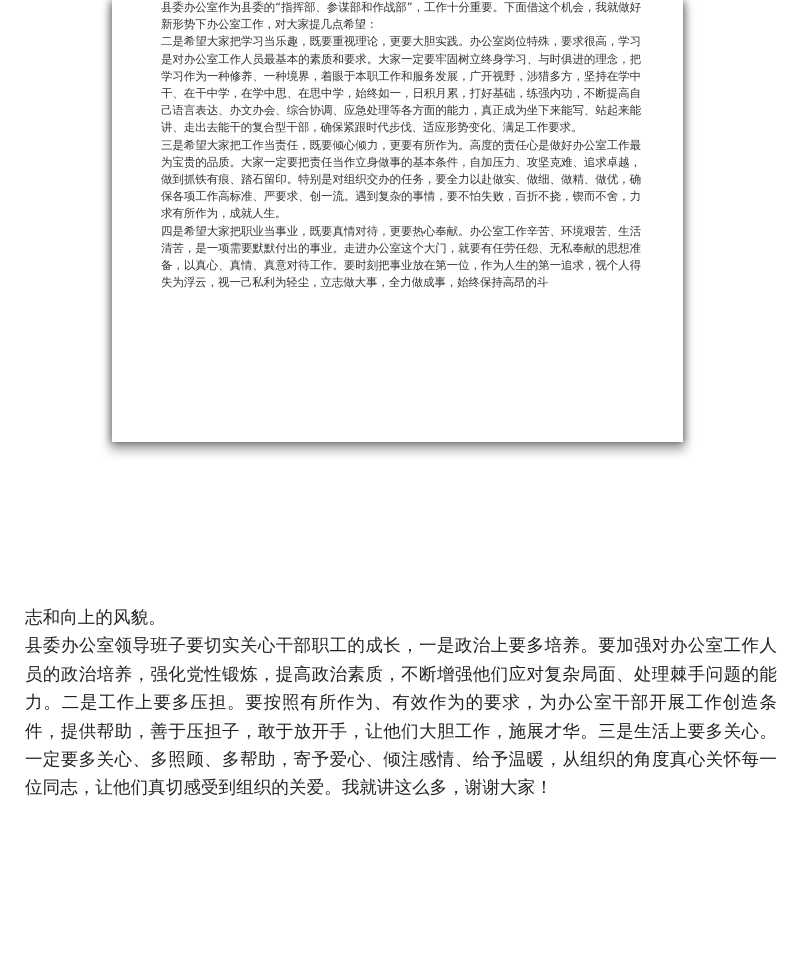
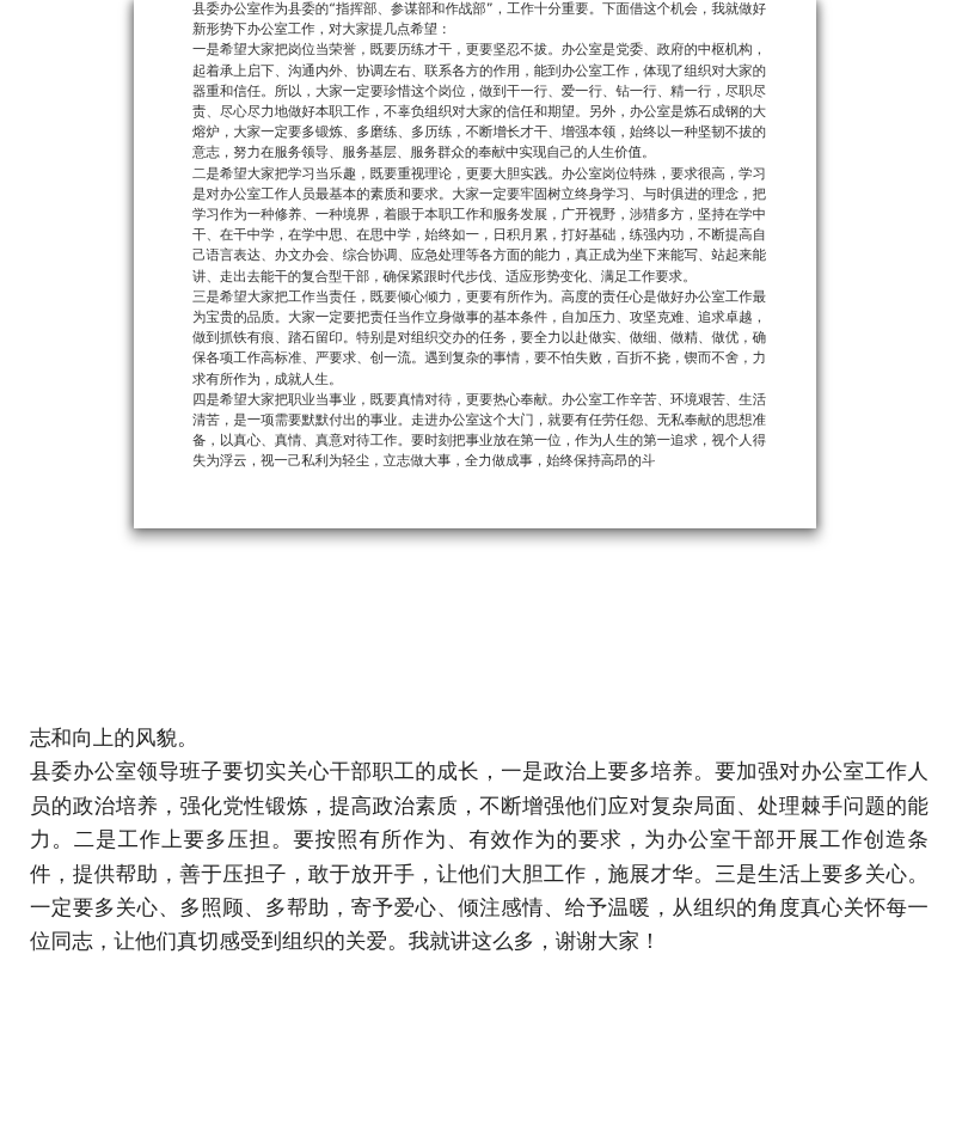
  县委办公室作为县委的“指挥部、参谋部和作战部”，工作十分重要。下面借这个机会，我就做好新形势下办公室工作，对大家提几点希望：
+ 一是希望大家把岗位当荣誉，既要历练才干，更要坚忍不拔。办公室是党委、政府的中枢机构，起着承上启下、沟通内外、协调左右、联系各方的作用，能到办公室工作，体现了组织对大家的器重和信任。所以，大家一定要珍惜这个岗位，做到干一行、爱一行、钻一行、精一行，尽职尽责、尽心尽力地做好本职工作，不辜负组织对大家的信任和期望。另外，办公室是炼石成钢的大熔炉，大家一定要多锻炼、多磨练、多历练，不断增长才干、增强本领，始终以一种坚韧不拔的意志，努力在服务领导、服务基层、服务群众的奉献中实现自己的人生价值。
  二是希望大家把学习当乐趣，既要重视理论，更要大胆实践。办公室岗位特殊，要求很高，学习是对办公室工作人员最基本的素质和要求。大家一定要牢固树立终身学习、与时俱进的理念，把学习作为一种修养、一种境界，着眼于本职工作和服务发展，广开视野，涉猎多方，坚持在学中干、在干中学，在学中思、在思中学，始终如一，日积月累，打好基础，练强内功，不断提高自己语言表达、办文办会、综合协调、应急处理等各方面的能力，真正成为坐下来能写、站起来能讲、走出去能干的复合型干部，确保紧跟时代步伐、适应形势变化、满足工作要求。
  三是希望大家把工作当责任，既要倾心倾力，更要有所作为。高度的责任心是做好办公室工作最为宝贵的品质。大家一定要把责任当作立身做事的基本条件，自加压力、攻坚克难、追求卓越，做到抓铁有痕、踏石留印。特别是对组织交办的任务，要全力以赴做实、做细、做精、做优，确保各项工作高标准、严要求、创一流。遇到复杂的事情，要不怕失败，百折不挠，锲而不舍，力求有所作为，成就人生。
  四是希望大家把职业当事业，既要真情对待，更要热心奉献。办公室工作辛苦、环境艰苦、生活清苦，是一项需要默默付出的事业。走进办公室这个大门，就要有任劳任怨、无私奉献的思想准备，以真心、真情、真意对待工作。要时刻把事业放在第一位，作为人生的第一追求，视个人得失为浮云，视一己私利为轻尘，立志做大事，全力做成事，始终保持高昂的斗
  志和向上的风貌。
  县委办公室领导班子要切实关心干部职工的成长，一是政治上要多培养。要加强对办公室工作人员的政治培养，强化党性锻炼，提高政治素质，不断增强他们应对复杂局面、处理棘手问题的能力。二是工作上要多压担。要按照有所作为、有效作为的要求，为办公室干部开展工作创造条件，提供帮助，善于压担子，敢于放开手，让他们大胆工作，施展才华。三是生活上要多关心。一定要多关心、多照顾、多帮助，寄予爱心、倾注感情、给予温暖，从组织的角度真心关怀每一位同志，让他们真切感受到组织的关爱。我就讲这么多，谢谢大家！
